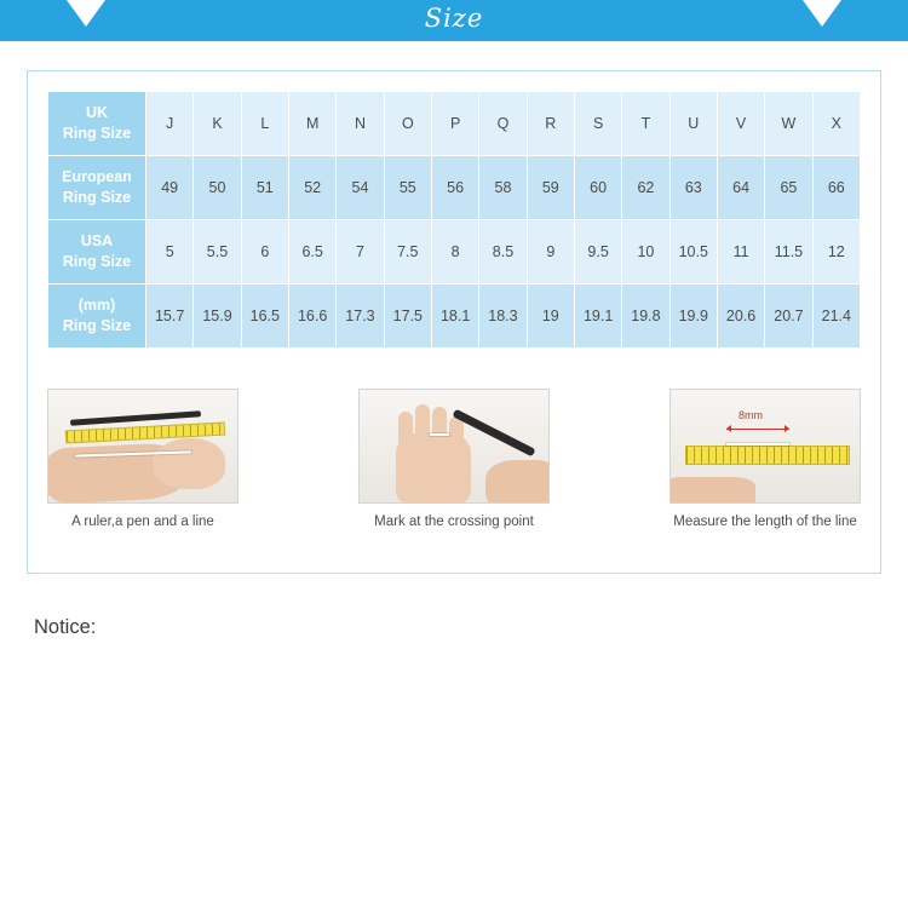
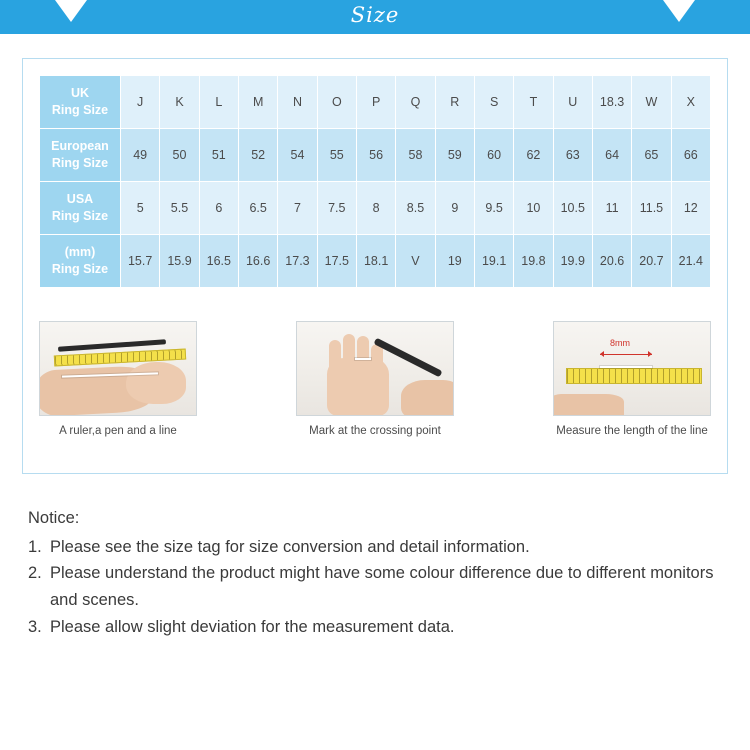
  Size
- UK Ring Size	J	K	L	M	N	O	P	Q	R	S	T	U	V	W	X
+ UK Ring Size	J	K	L	M	N	O	P	Q	R	S	T	U	18.3	W	X
  European Ring Size	49	50	51	52	54	55	56	58	59	60	62	63	64	65	66
  USA Ring Size	5	5.5	6	6.5	7	7.5	8	8.5	9	9.5	10	10.5	11	11.5	12
- (mm) Ring Size	15.7	15.9	16.5	16.6	17.3	17.5	18.1	18.3	19	19.1	19.8	19.9	20.6	20.7	21.4
+ (mm) Ring Size	15.7	15.9	16.5	16.6	17.3	17.5	18.1	V	19	19.1	19.8	19.9	20.6	20.7	21.4
  A ruler,a pen and a line
  Mark at the crossing point
  8mm
  Measure the length of the line
  Notice:
+ 1.
+ Please see the size tag for size conversion and detail information.
+ 2.
+ Please understand the product might have some colour difference due to different monitors and scenes.
+ 3.
+ Please allow slight deviation for the measurement data.
